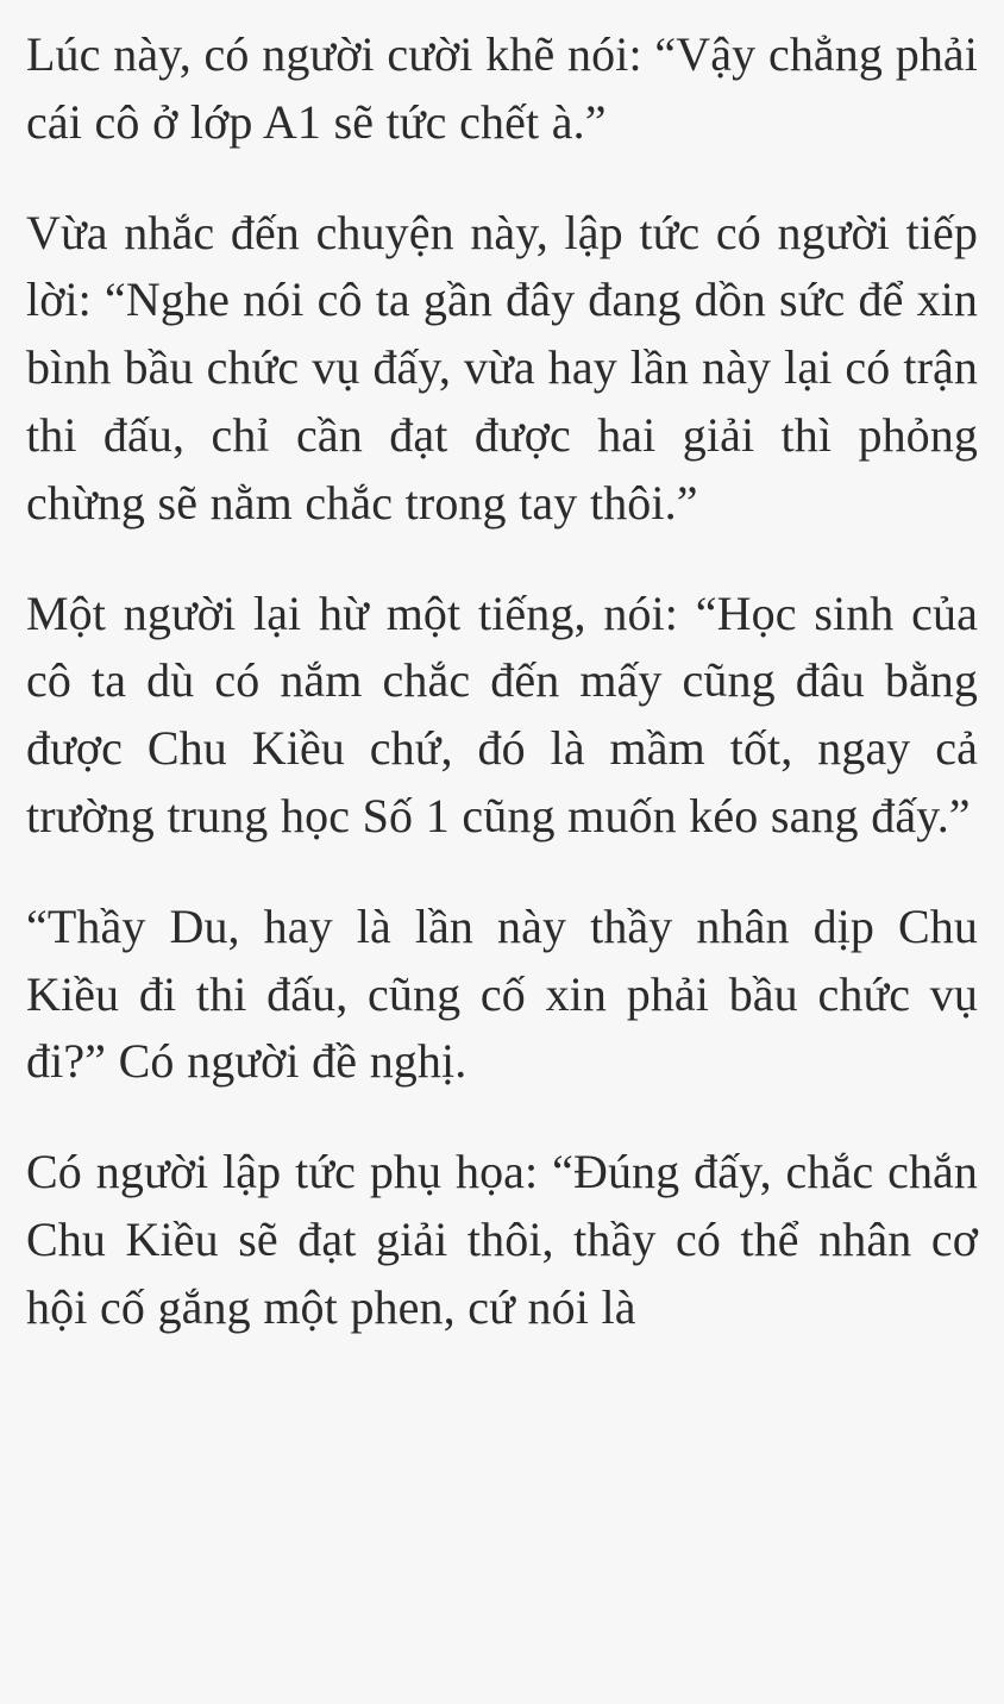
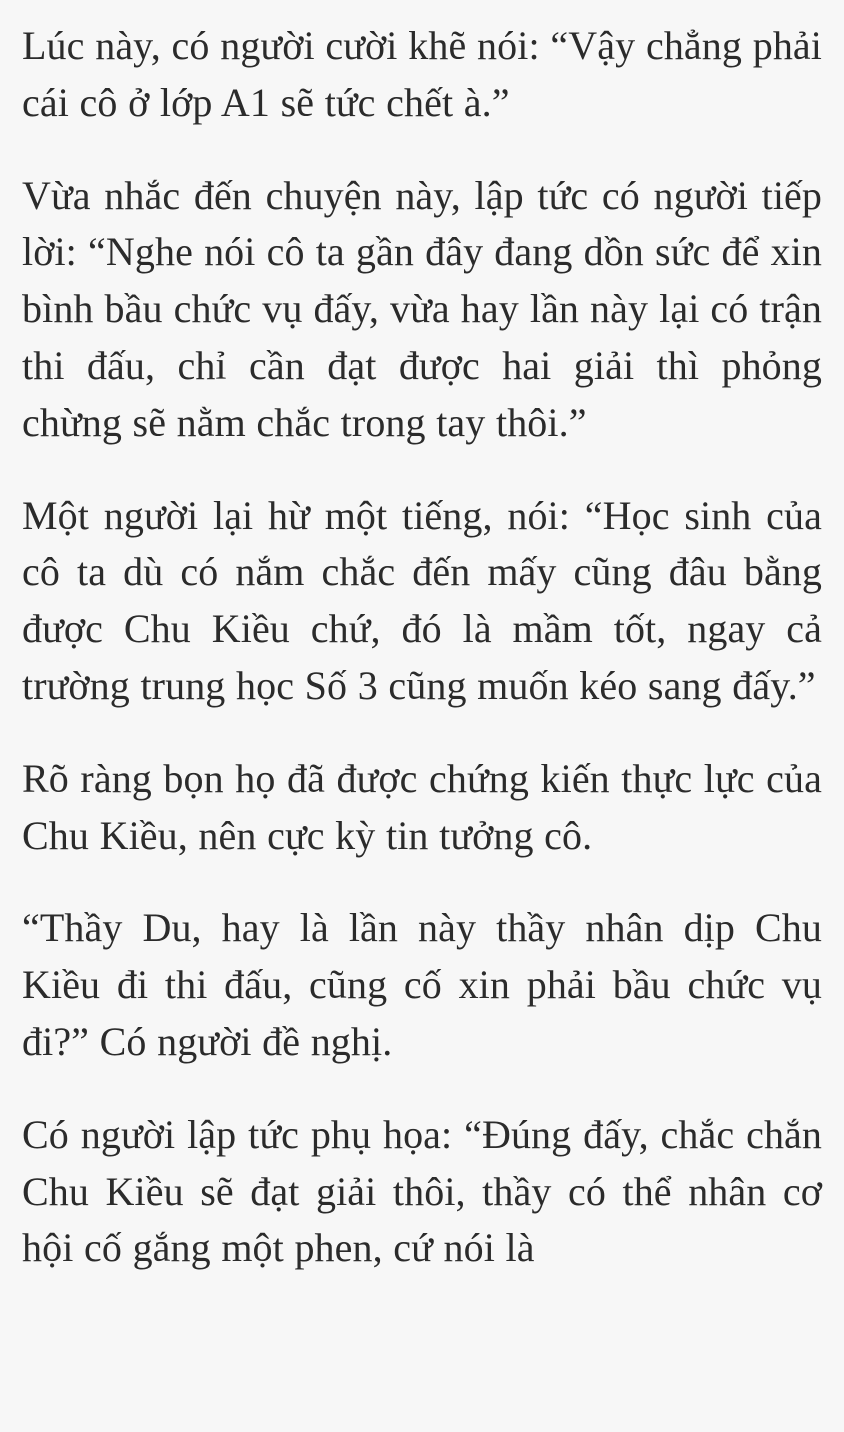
  Lúc này, có người cười khẽ nói: “Vậy chẳng phải cái cô ở lớp A1 sẽ tức chết à.”
  Vừa nhắc đến chuyện này, lập tức có người tiếp lời: “Nghe nói cô ta gần đây đang dồn sức để xin bình bầu chức vụ đấy, vừa hay lần này lại có trận thi đấu, chỉ cần đạt được hai giải thì phỏng chừng sẽ nằm chắc trong tay thôi.”
- Một người lại hừ một tiếng, nói: “Học sinh của cô ta dù có nắm chắc đến mấy cũng đâu bằng được Chu Kiều chứ, đó là mầm tốt, ngay cả trường trung học Số 1 cũng muốn kéo sang đấy.”
+ Một người lại hừ một tiếng, nói: “Học sinh của cô ta dù có nắm chắc đến mấy cũng đâu bằng được Chu Kiều chứ, đó là mầm tốt, ngay cả trường trung học Số 3 cũng muốn kéo sang đấy.”
+ Rõ ràng bọn họ đã được chứng kiến thực lực của Chu Kiều, nên cực kỳ tin tưởng cô.
  “Thầy Du, hay là lần này thầy nhân dịp Chu Kiều đi thi đấu, cũng cố xin phải bầu chức vụ đi?” Có người đề nghị.
  Có người lập tức phụ họa: “Đúng đấy, chắc chắn Chu Kiều sẽ đạt giải thôi, thầy có thể nhân cơ hội cố gắng một phen, cứ nói là
